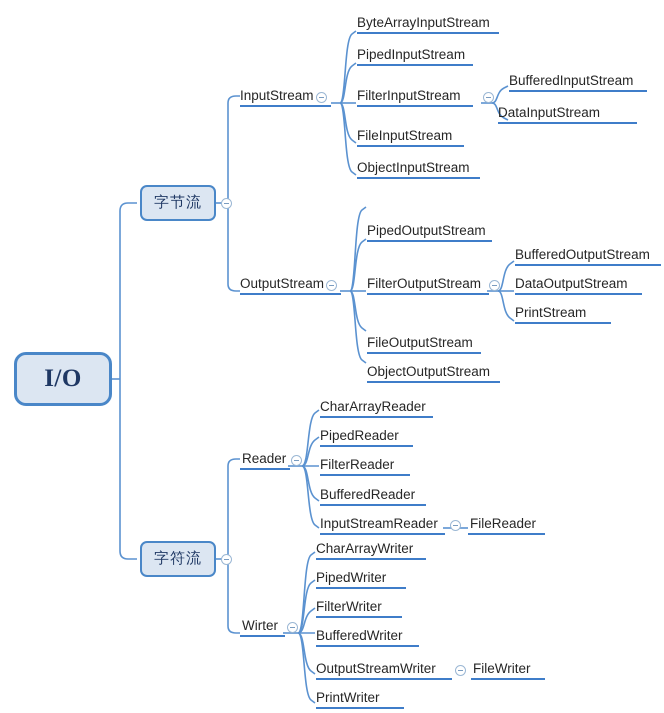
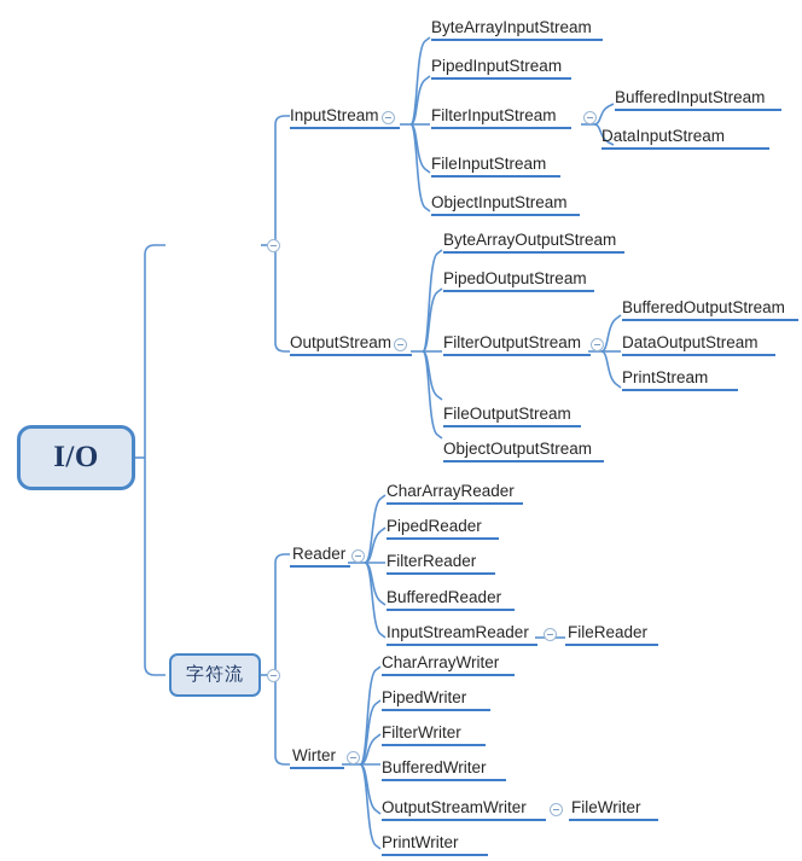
  I/O
- 字节流
  InputStream
  ByteArrayInputStream
  PipedInputStream
  FilterInputStream
  BufferedInputStream
  DataInputStream
  FileInputStream
  ObjectInputStream
  OutputStream
+ ByteArrayOutputStream
  PipedOutputStream
  FilterOutputStream
  BufferedOutputStream
  DataOutputStream
  PrintStream
  FileOutputStream
  ObjectOutputStream
  字符流
  Reader
  CharArrayReader
  PipedReader
  FilterReader
  BufferedReader
  InputStreamReader
  FileReader
  Wirter
  CharArrayWriter
  PipedWriter
  FilterWriter
  BufferedWriter
  OutputStreamWriter
  FileWriter
  PrintWriter
